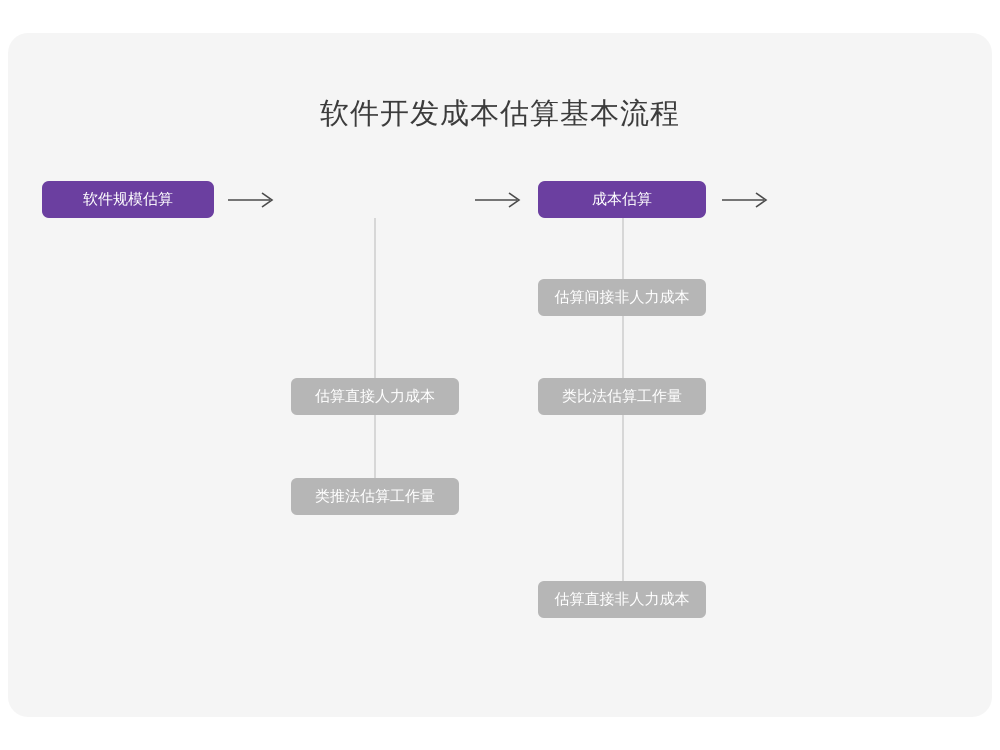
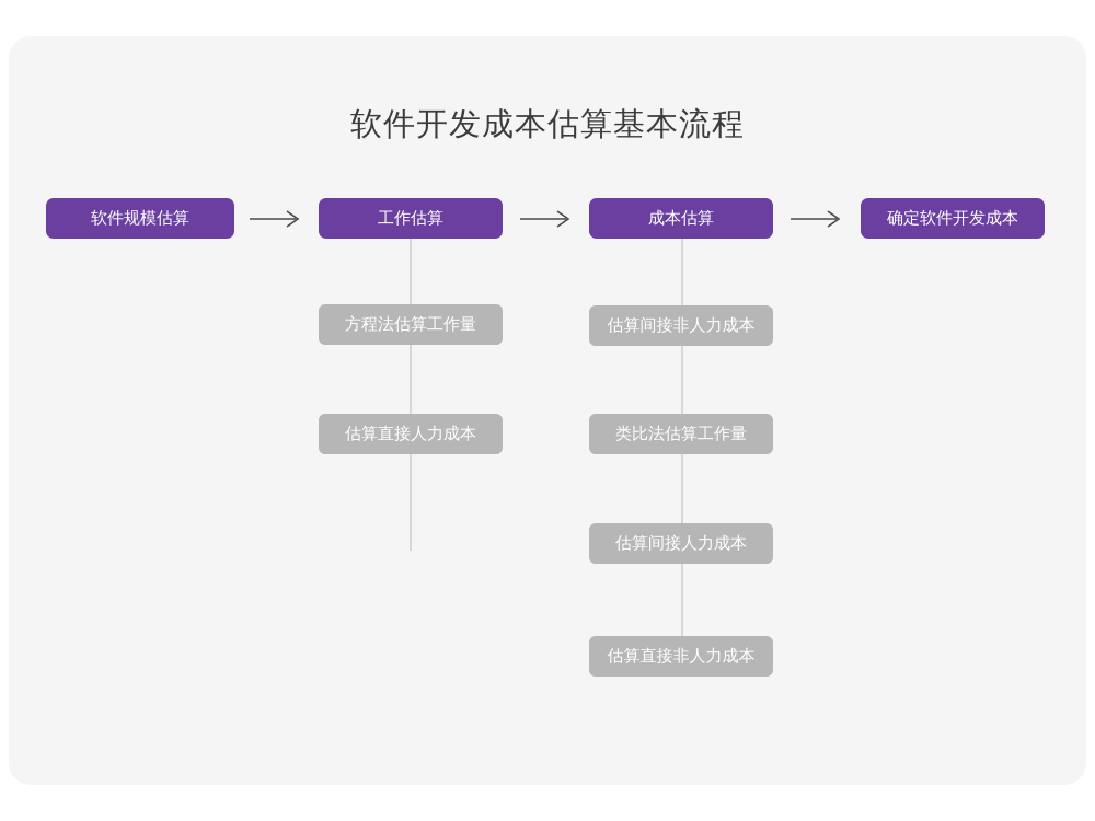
  软件开发成本估算基本流程
  软件规模估算
+ 工作估算
  成本估算
+ 确定软件开发成本
+ 方程法估算工作量
  估算直接人力成本
- 类推法估算工作量
  估算间接非人力成本
  类比法估算工作量
+ 估算间接人力成本
  估算直接非人力成本
